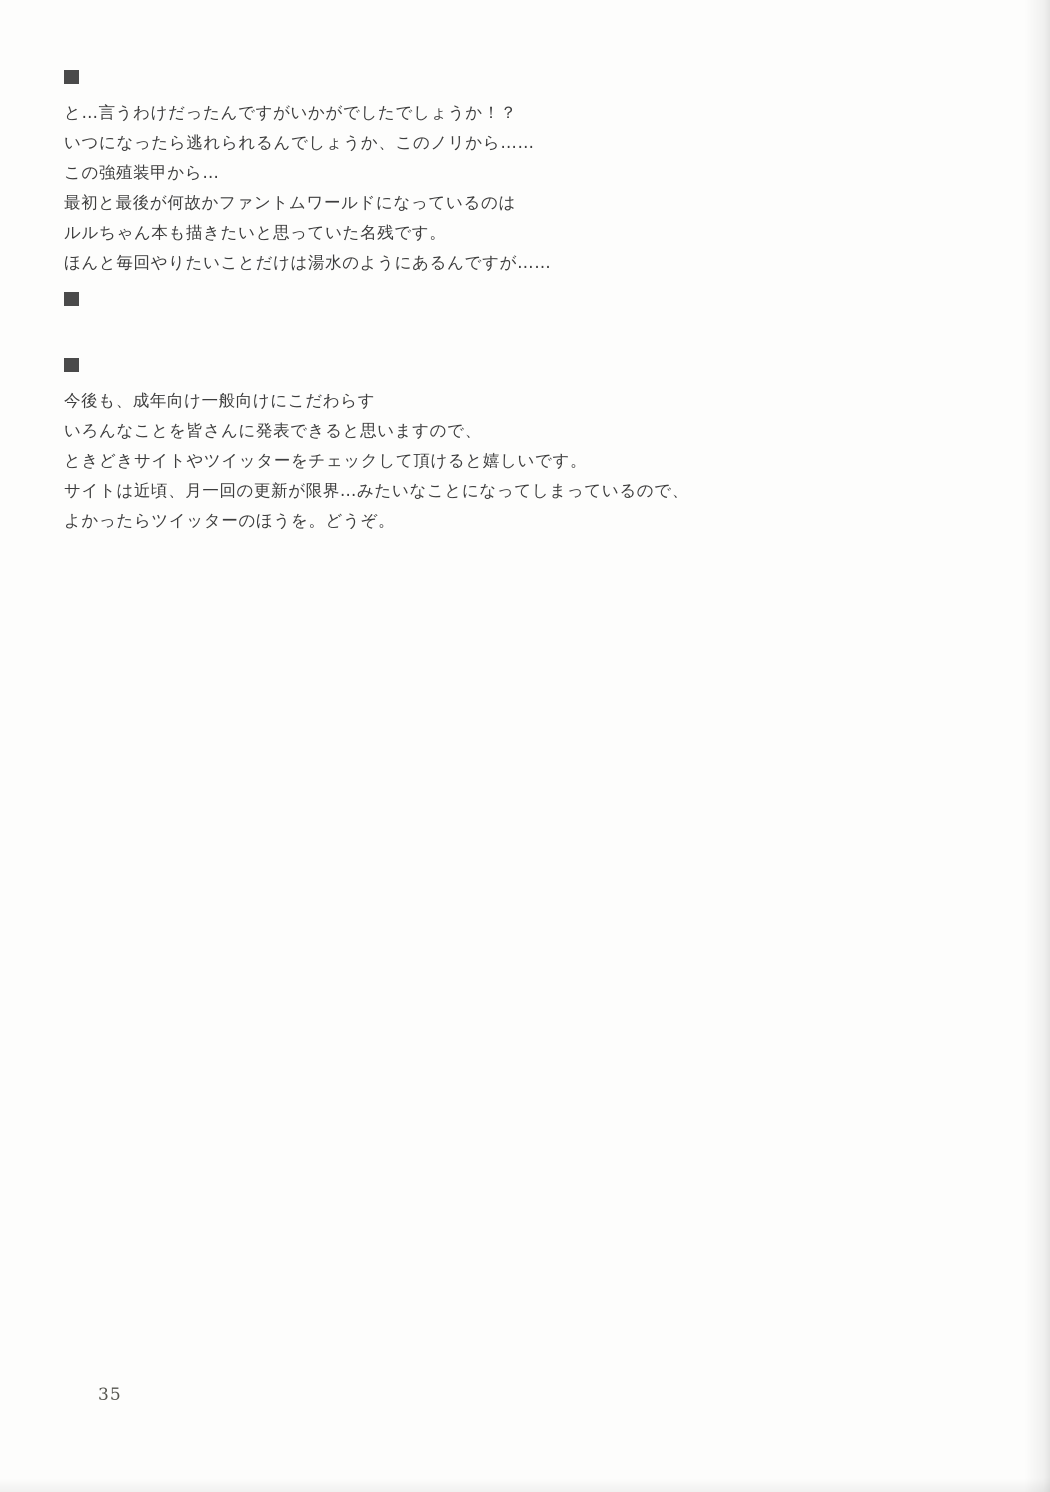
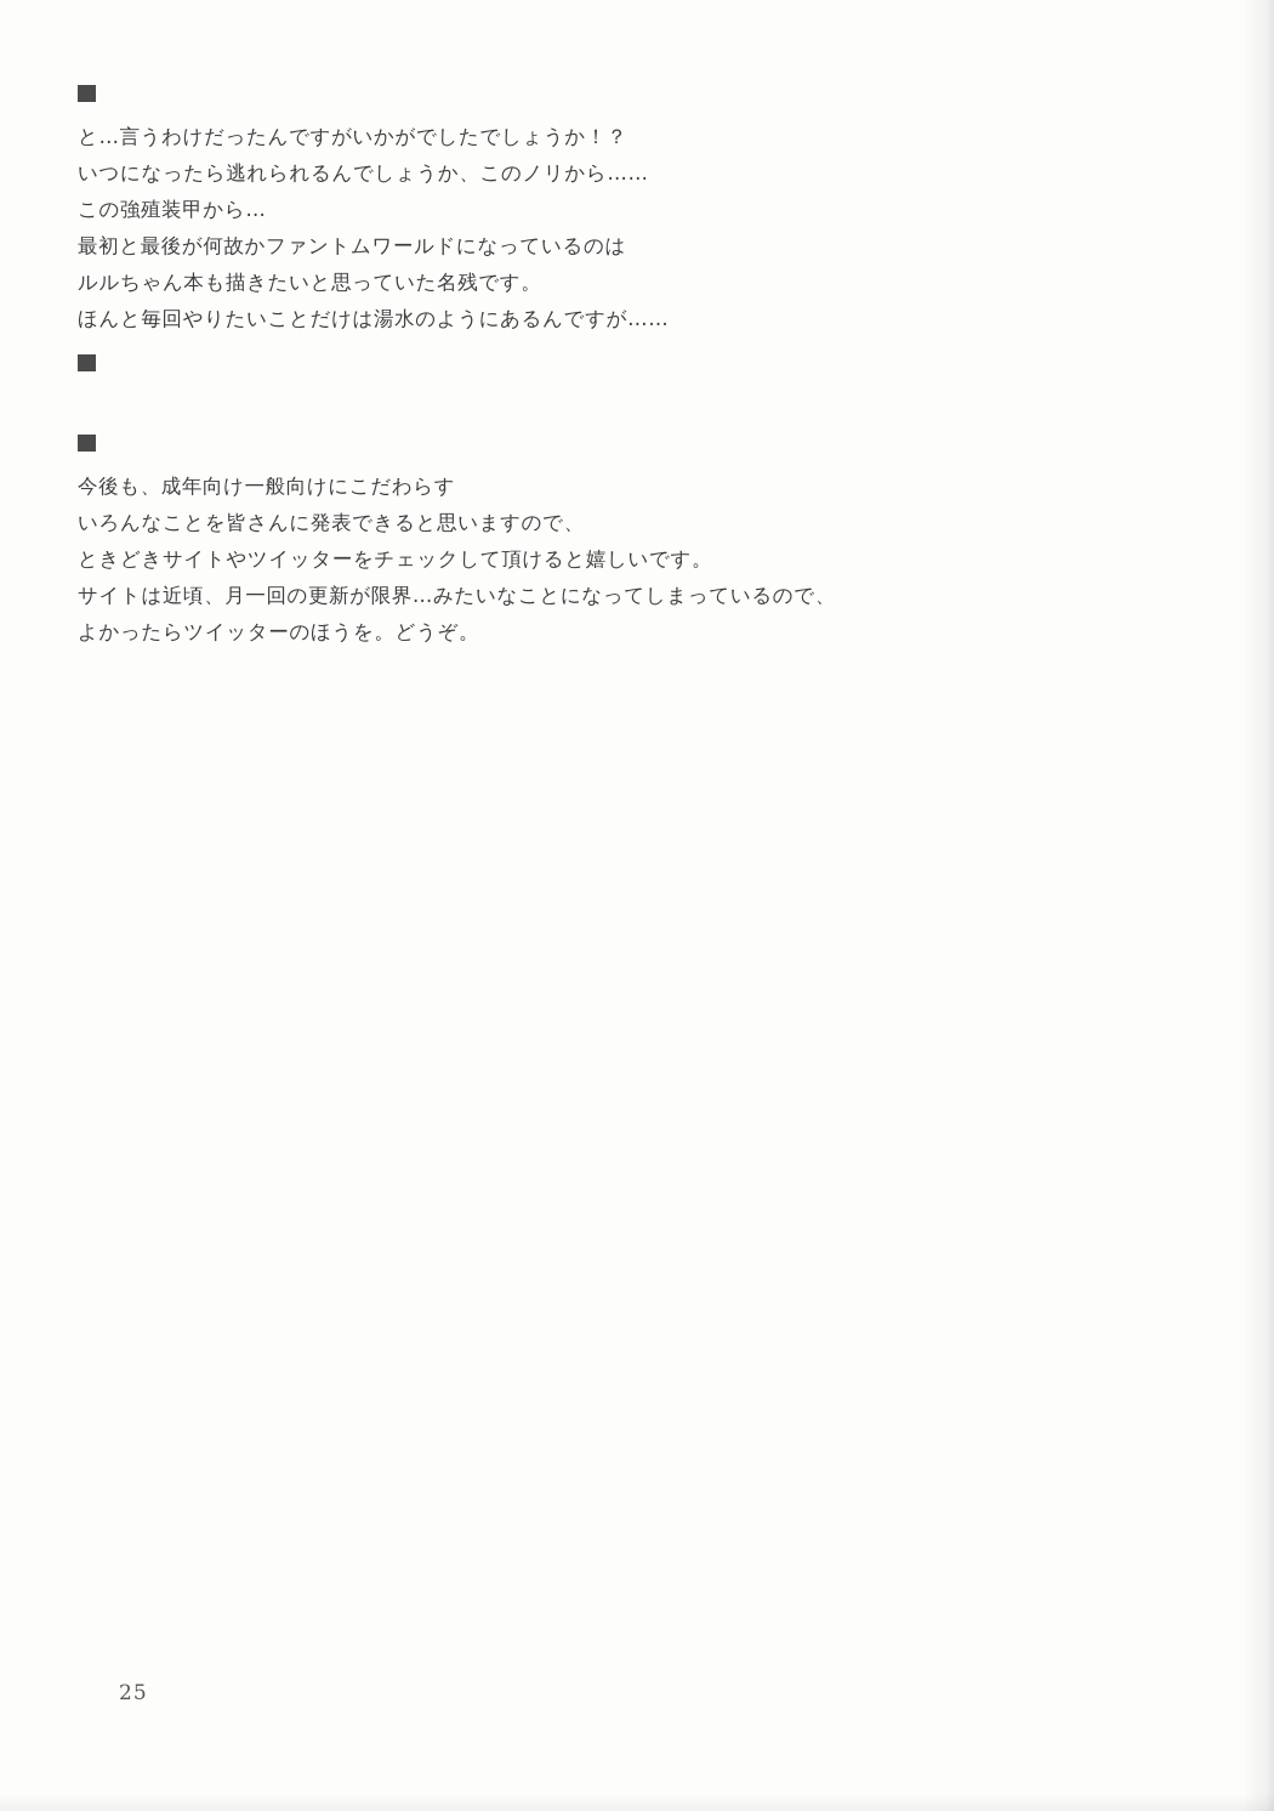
  と…言うわけだったんですがいかがでしたでしょうか！？
  いつになったら逃れられるんでしょうか、このノリから……
  この強殖装甲から…
  最初と最後が何故かファントムワールドになっているのは
  ルルちゃん本も描きたいと思っていた名残です。
  ほんと毎回やりたいことだけは湯水のようにあるんですが……
  今後も、成年向け一般向けにこだわらす
  いろんなことを皆さんに発表できると思いますので、
  ときどきサイトやツイッターをチェックして頂けると嬉しいです。
  サイトは近頃、月一回の更新が限界…みたいなことになってしまっているので、
  よかったらツイッターのほうを。どうぞ。
- 35
+ 25
